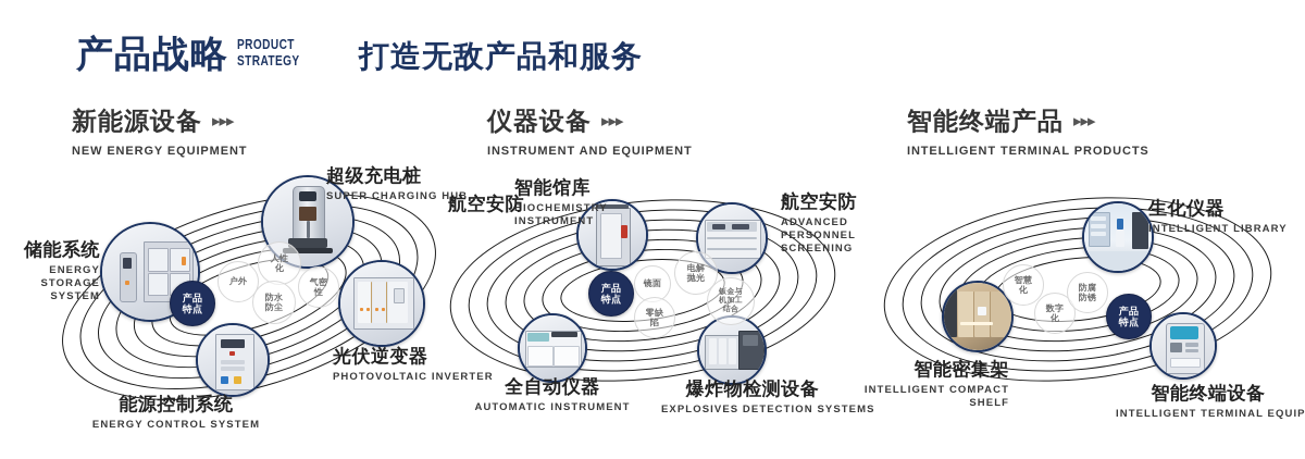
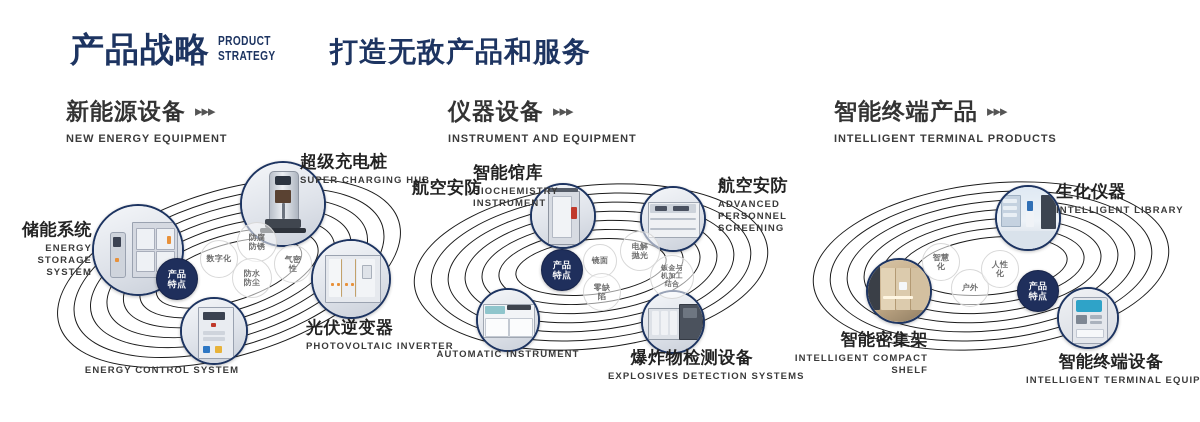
  产品战略
  PRODUCT
  STRATEGY
  打造无敌产品和服务
  新能源设备 ▸▸▸
  NEW ENERGY EQUIPMENT
  仪器设备 ▸▸▸
  INSTRUMENT AND EQUIPMENT
  智能终端产品 ▸▸▸
  INTELLIGENT TERMINAL PRODUCTS
  储能系统
  ENERGY STORAGE SYSTEM
  超级充电桩
  SUPER CHARGING HUB
  光伏逆变器
  PHOTOVOLTAIC INVERTER
- 能源控制系统
  ENERGY CONTROL SYSTEM
  产品特点
- 户外
+ 数字化
- 人性化
+ 防腐防锈
  防水防尘
  气密性
  智能馆库
  BIOCHEMISTRY INSTRUMENT
  航空安防
  航空安防
  ADVANCED PERSONNEL SCREENING
  爆炸物检测设备
  EXPLOSIVES DETECTION SYSTE
- 全自动仪器
  AUTOMATIC INSTRUMENT
  产品特点
  镜面
  电解抛光
  零缺陷
  生化仪器
  INTELLIGENT LIBRARY
  智能终端设备
  INTELLIGENT TERMINAL EQUIP
  智能密集架
  INTELLIGENT COMPACT SHELF
  产品特点
  智慧化
- 数字化
+ 户外
- 防腐防锈
+ 人性化
